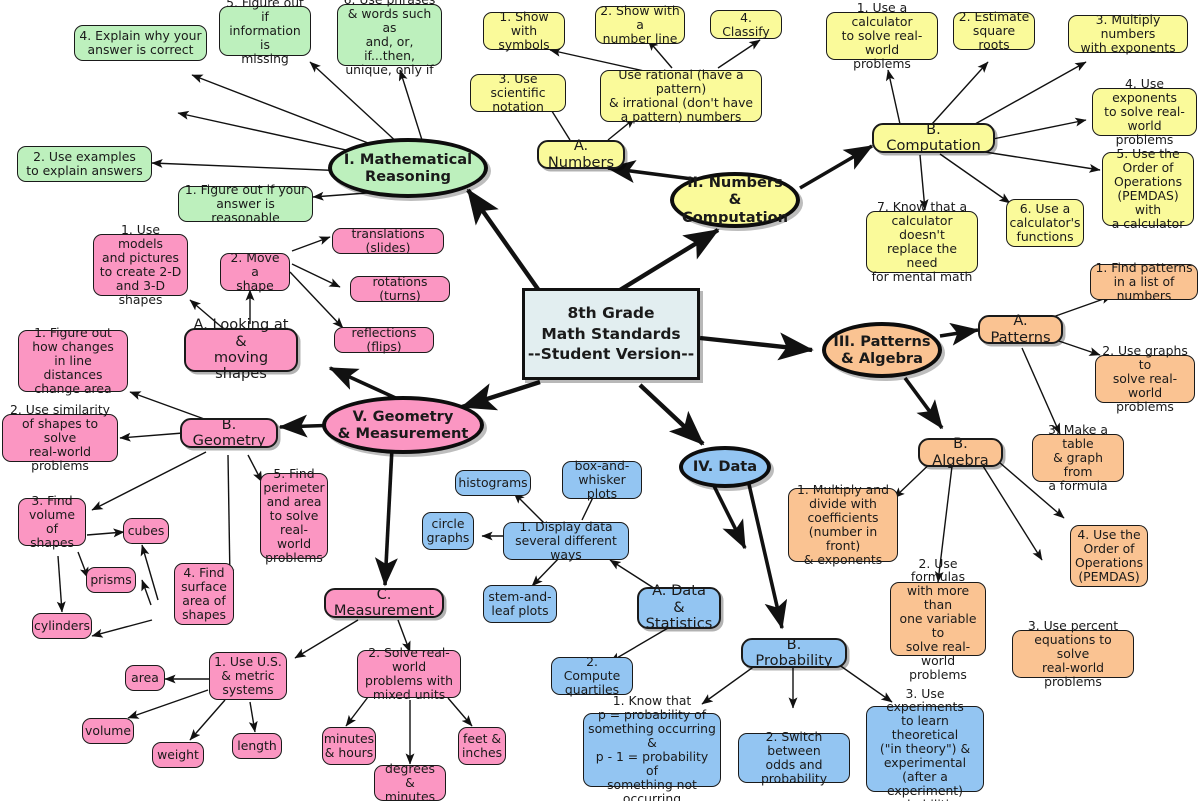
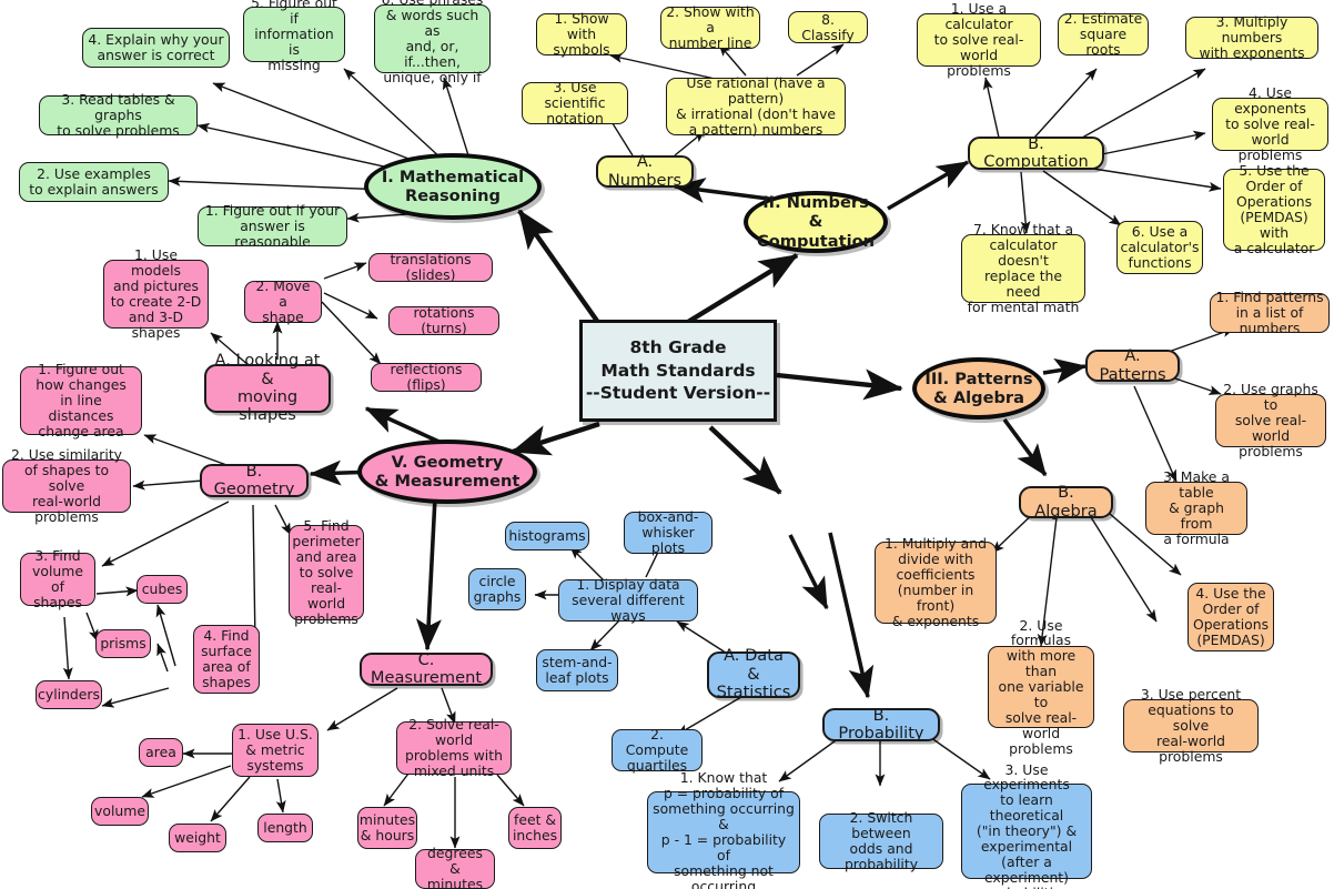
  8th Grade
  Math Standards
  --Student Version--
  I. Mathematical
  Reasoning
  1. Figure out if your
  answer is reasonable
  2. Use examples
  to explain answers
+ 3. Read tables & graphs
+ to solve problems
  4. Explain why your
  answer is correct
  5. Figure out if
  information is
  missing
  & words such as
  and, or, if...then,
  unique, only if
  II. Numbers
  & Computation
  A. Numbers
  1. Show with
  symbols
  2. Show with a
  number line
  3. Use scientific
  notation
- 4. Classify
+ 8. Classify
  Use rational (have a pattern)
  & irrational (don't have
  a pattern) numbers
  B. Computation
  1. Use a calculator
  to solve real-world
  problems
  2. Estimate
  square roots
  3. Multiply numbers
  with exponents
  4. Use exponents
  to solve real-
  world problems
  5. Use the
  Order of
  Operations
  (PEMDAS) with
  a calculator
  6. Use a
  calculator's
  functions
  7. Know that a
  calculator doesn't
  replace the need
  for mental math
  III. Patterns
  & Algebra
  A. Patterns
  1. Find patterns
  in a list of numbers
  2. Use graphs to
  solve real-world
  problems
  3. Make a table
  & graph from
  a formula
  B. Algebra
  1. Multiply and
  divide with
  coefficients
  (number in front)
  & exponents
  2. Use formulas
  with more than
  one variable to
  solve real-
  world problems
  3. Use percent
  equations to solve
  real-world problems
  4. Use the
  Order of
  Operations
  (PEMDAS)
- IV. Data
  A. Data
  & Statistics
  1. Display data
  several different ways
  2. Compute
  quartiles
  histograms
  box-and-
  whisker plots
  circle
  graphs
  stem-and-
  leaf plots
  B. Probability
  1. Know that
  p = probability of
  something occurring &
  p - 1 = probability of
  something not occurring
  2. Switch between
  odds and
  probability
  3. Use experiments
  to learn theoretical
  ("in theory") &
  experimental
  (after a experiment)
  V. Geometry
  & Measurement
  A. Looking at &
  moving shapes
  1. Use models
  and pictures
  to create 2-D
  and 3-D shapes
  2. Move a
  shape
  translations (slides)
  rotations (turns)
  reflections (flips)
  B. Geometry
  1. Figure out
  how changes
  in line distances
  change area
  2. Use similarity
  of shapes to solve
  real-world problems
  3. Find
  volume
  of shapes
  4. Find
  surface
  area of
  shapes
  5. Find
  perimeter
  and area
  to solve
  real-world
  problems
  cubes
  prisms
  cylinders
  C. Measurement
  1. Use U.S.
  & metric
  systems
  2. Solve real-world
  problems with
  mixed units
  area
  volume
  weight
  length
  minutes
  & hours
  degrees &
  minutes
  feet &
  inches
